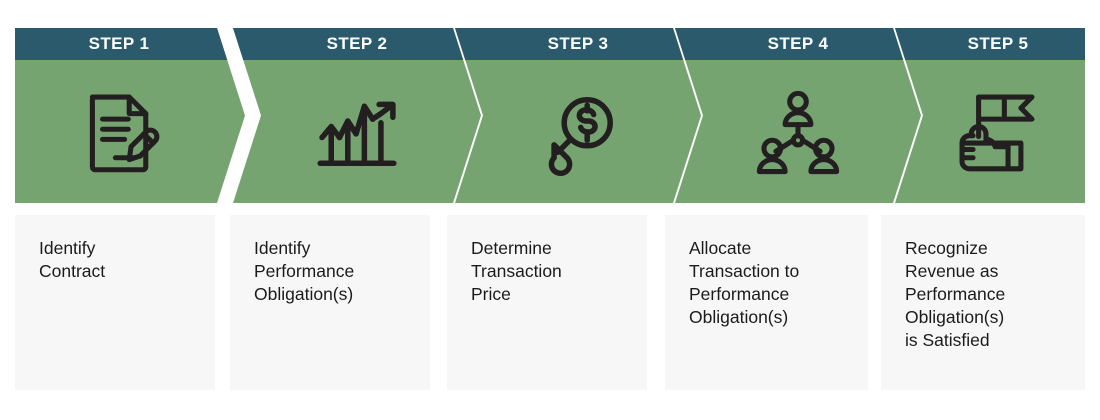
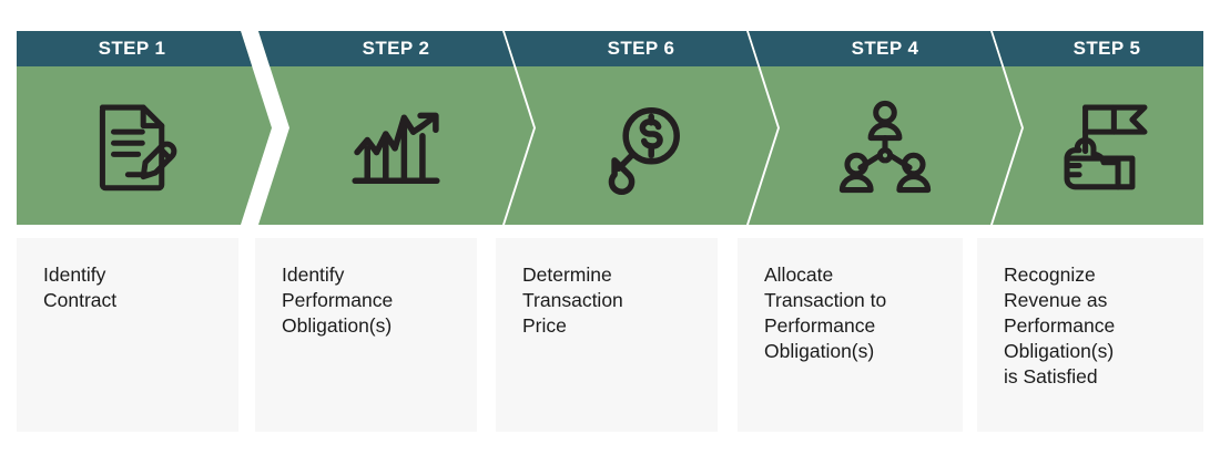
  STEP 1
  STEP 2
- STEP 3
+ STEP 6
  STEP 4
  STEP 5
  Identify
  Contract
  Identify
  Performance
  Obligation(s)
  Determine
  Transaction
  Price
  Allocate
  Transaction to
  Performance
  Obligation(s)
  Recognize
  Revenue as
  Performance
  Obligation(s)
  is Satisfied
